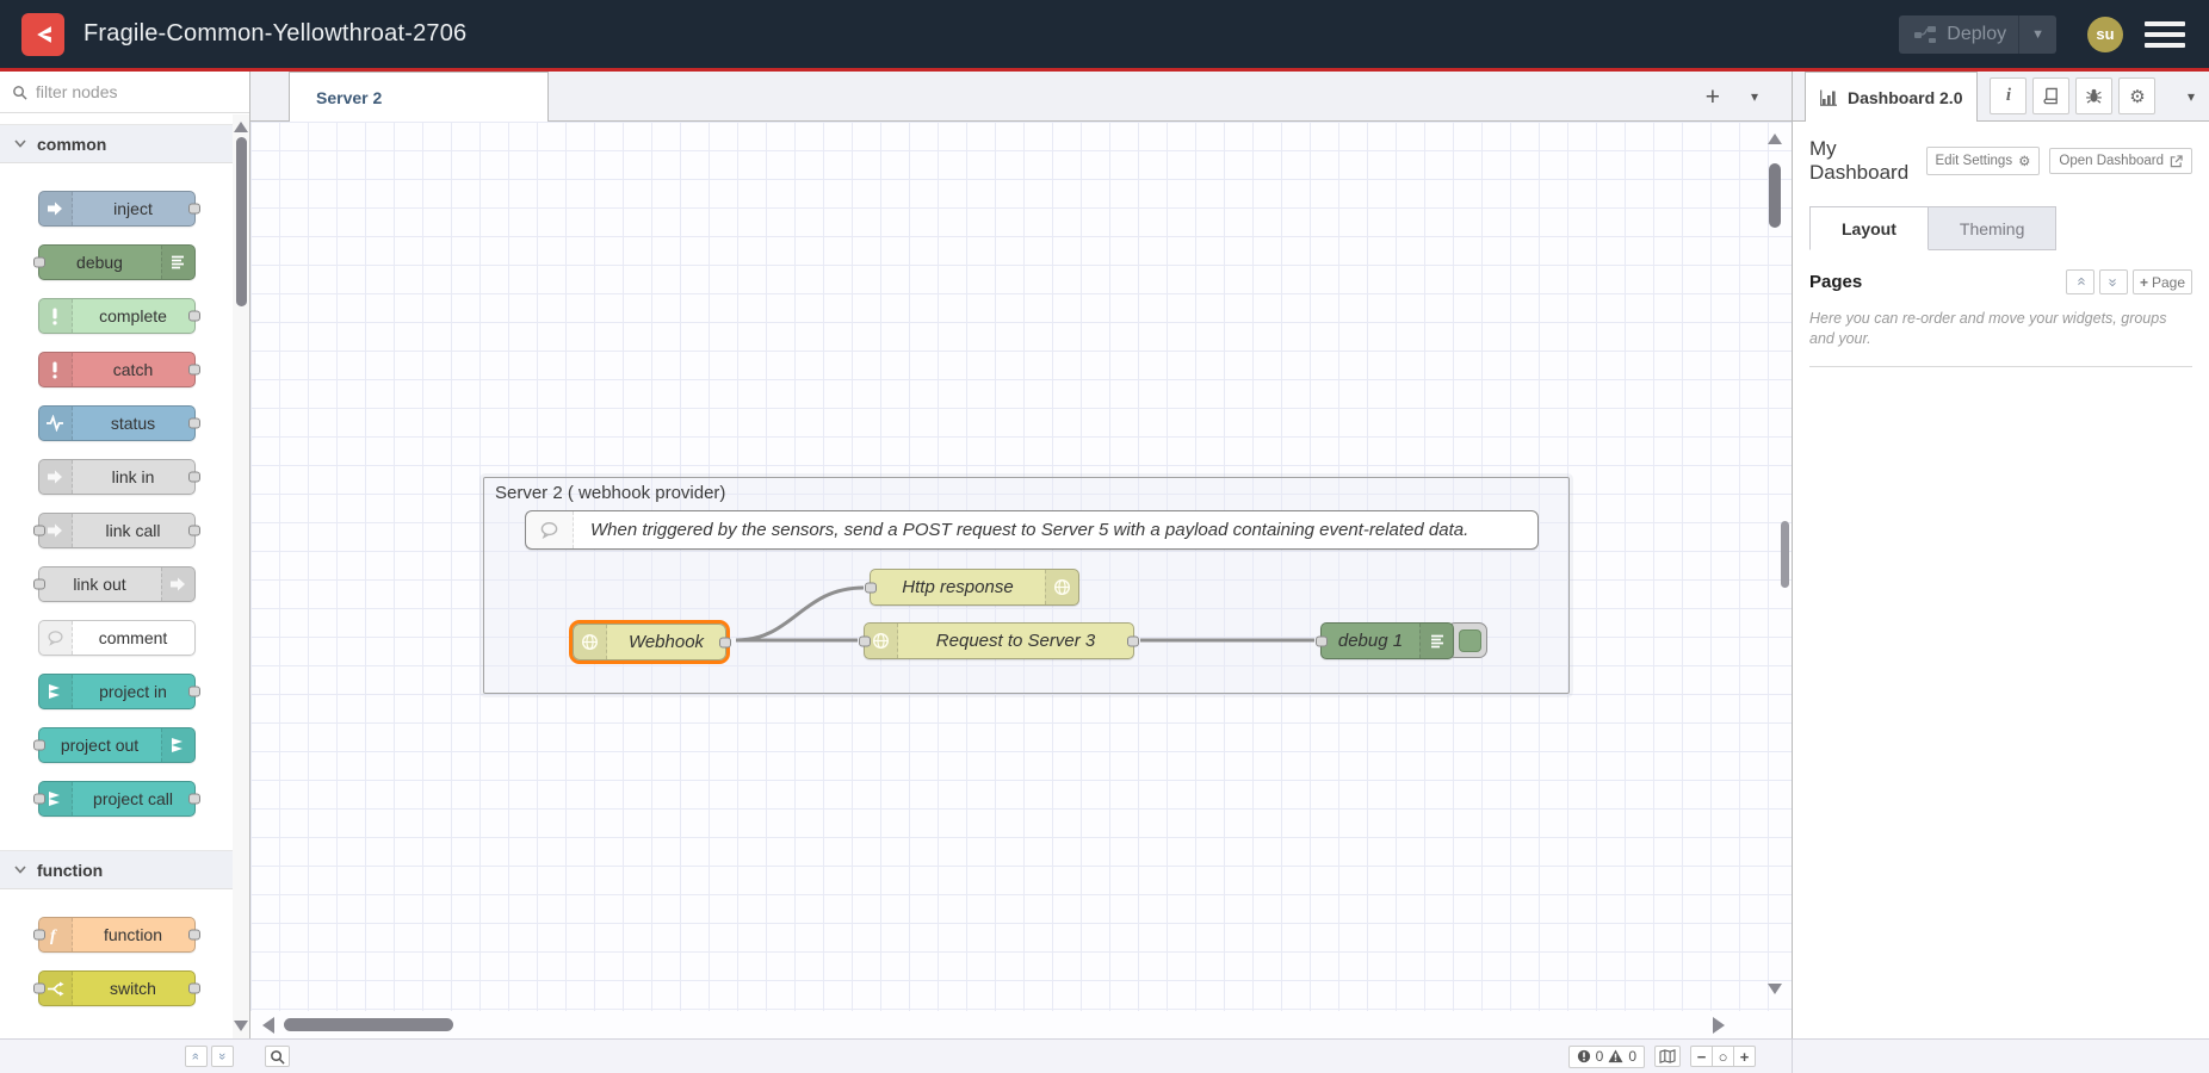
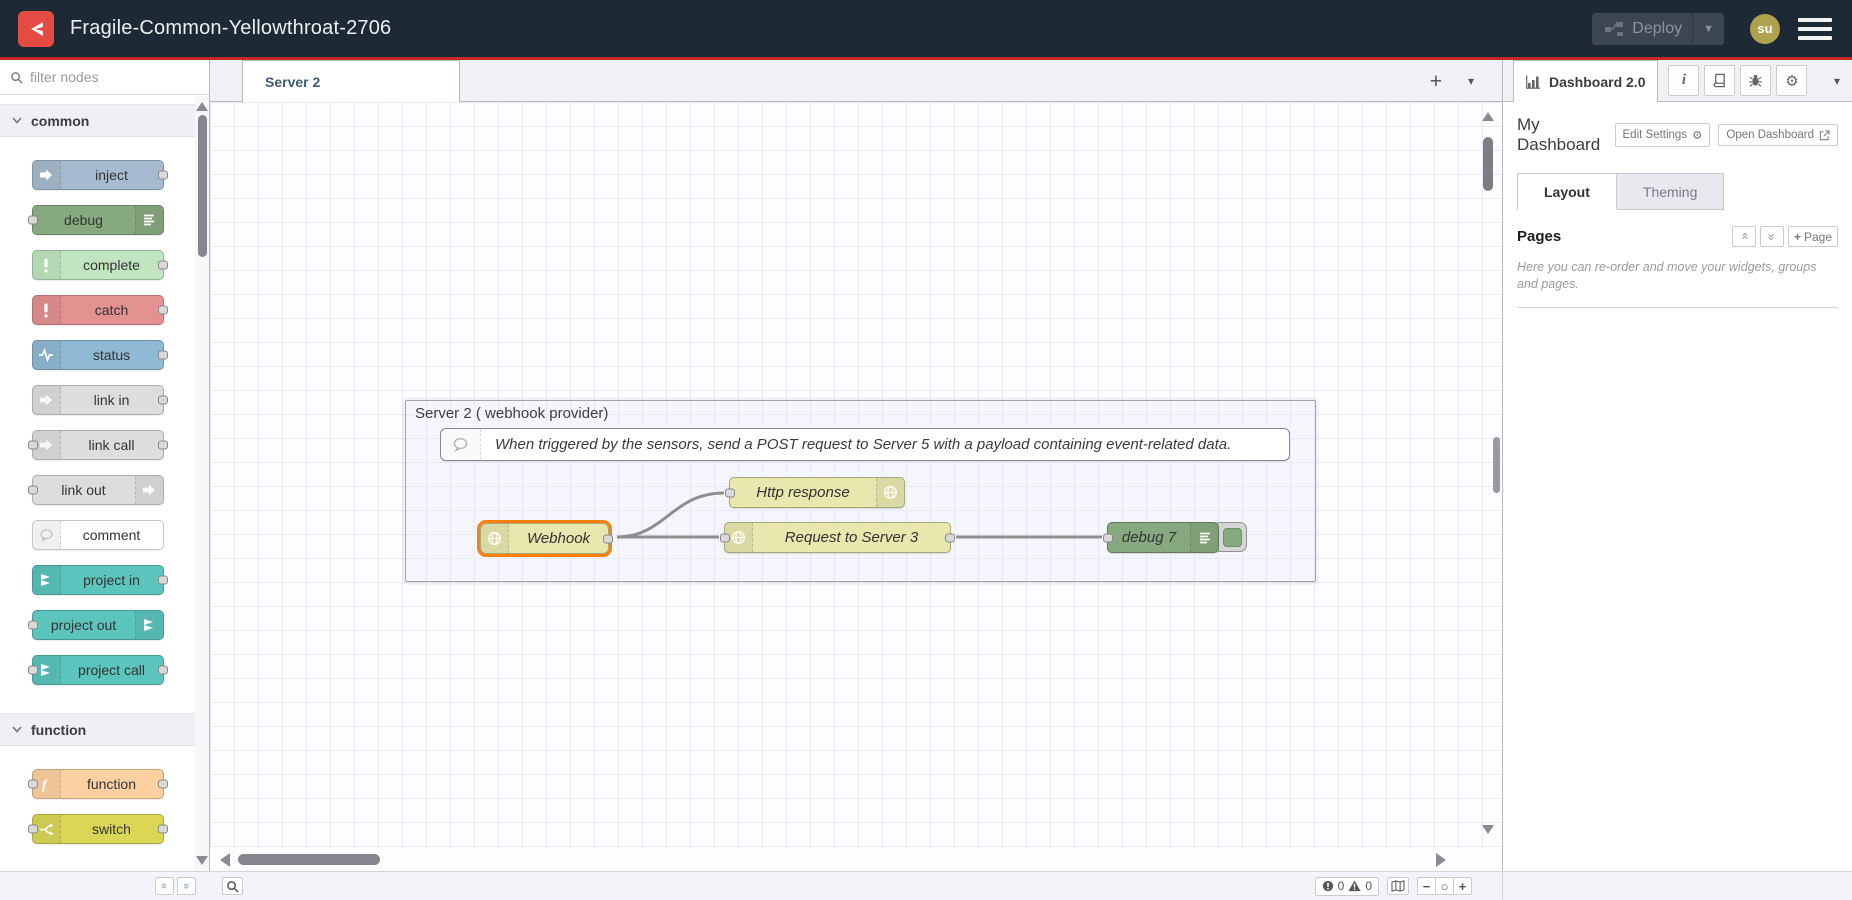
  Fragile-Common-Yellowthroat-2706
  Deploy
  ▼
  su
  filter nodes
  common
  inject
  debug
  complete
  catch
  status
  link in
  link call
  link out
  comment
  project in
  project out
  project call
  function
  f
  function
  switch
  Server 2
  +
  ▾
  Server 2 ( webhook provider)
  When triggered by the sensors, send a POST request to Server 5 with a payload containing event-related data.
  Http response
  Webhook
  Request to Server 3
- debug 1
+ debug 7
  Dashboard 2.0
  i
  ⚙
  ▾
  My Dashboard
  Edit Settings
  ⚙
  Open Dashboard
  Layout
  Theming
  Pages
  +
  Page
- Here you can re-order and move your widgets, groups and your.
+ Here you can re-order and move your widgets, groups and pages.
  0
  0
  −
  ○
  +
